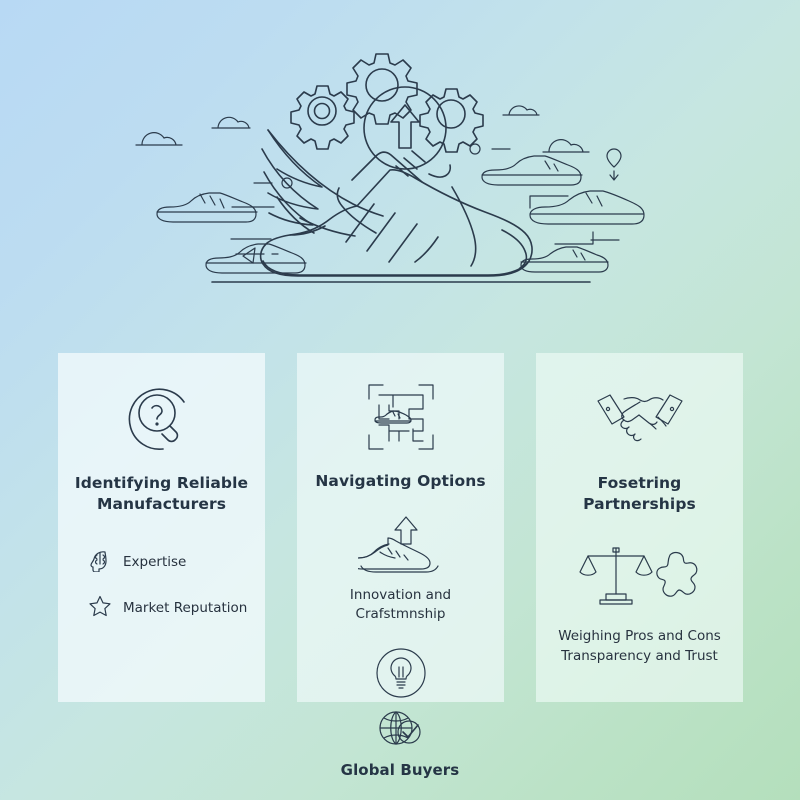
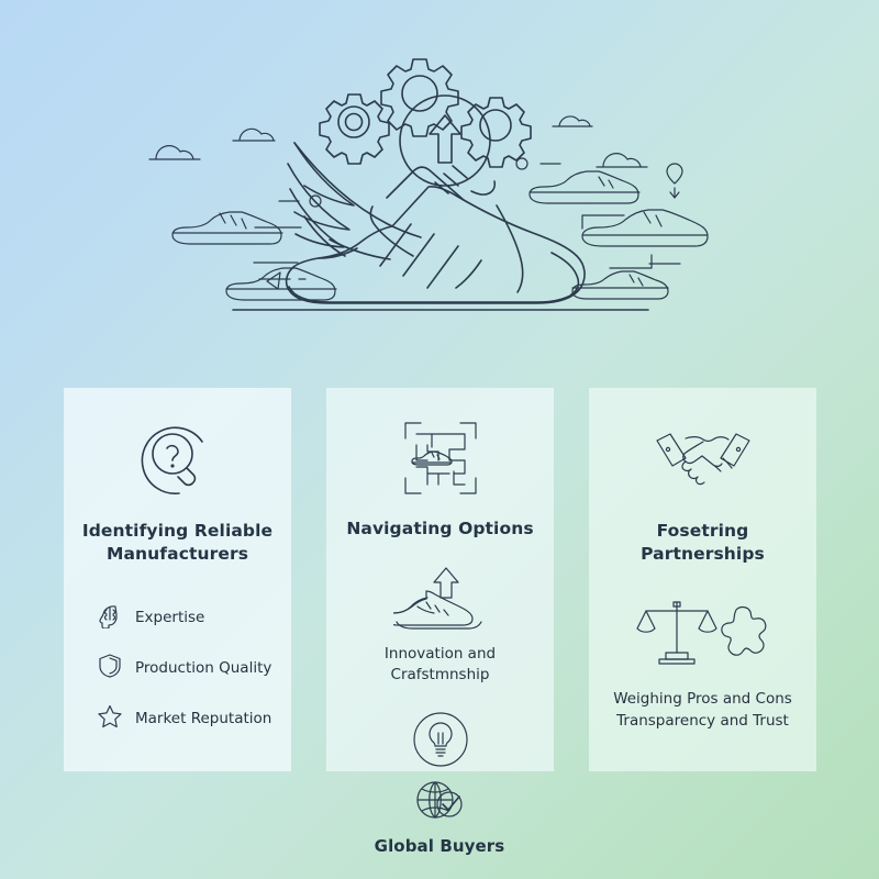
  Identifying Reliable
  Manufacturers
  Expertise
+ Production Quality
  Market Reputation
  Navigating Options
  Innovation and
  Crafstmnship
  Fosetring
  Partnerships
  Weighing Pros and Cons
  Transparency and Trust
  Global Buyers
